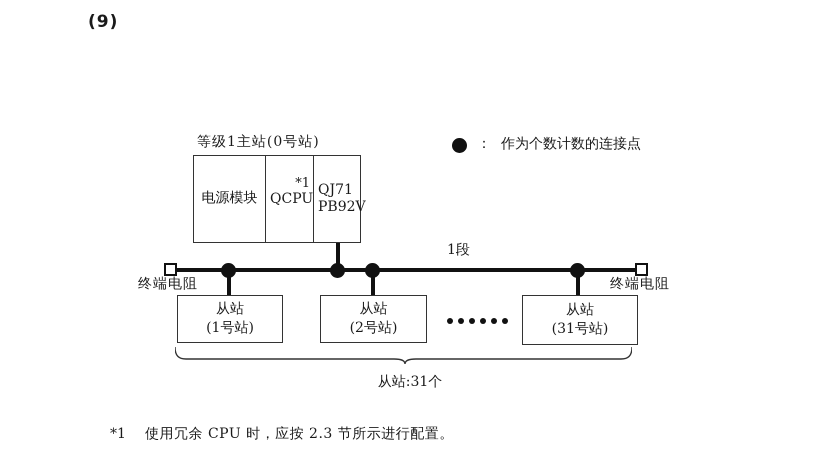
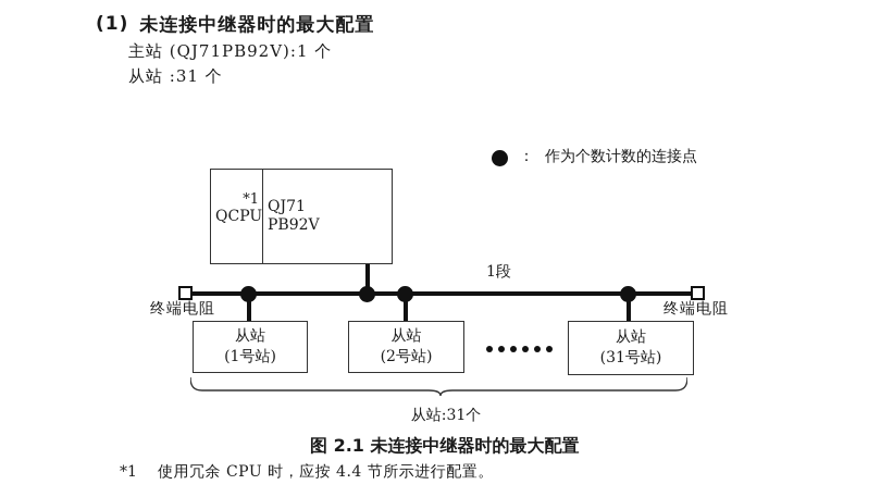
- (9)
+ (1)
+ 未连接中继器时的最大配置
+ 主站 (QJ71PB92V):1 个
+ 从站 :31 个
  ：
  作为个数计数的连接点
- 等级1主站(0号站)
- 电源模块
  QCPU
  *1
  QJ71
  PB92V
  1段
  终端电阻
  终端电阻
  从站
  (1号站)
  从站
  (2号站)
  从站
  (31号站)
  从站:31个
+ 图 2.1 未连接中继器时的最大配置
  *1
- 使用冗余 CPU 时，应按 2.3 节所示进行配置。
+ 使用冗余 CPU 时，应按 4.4 节所示进行配置。
